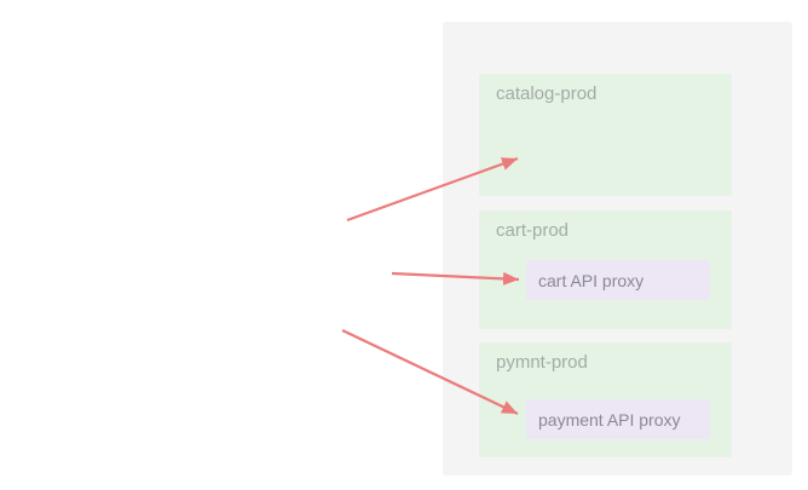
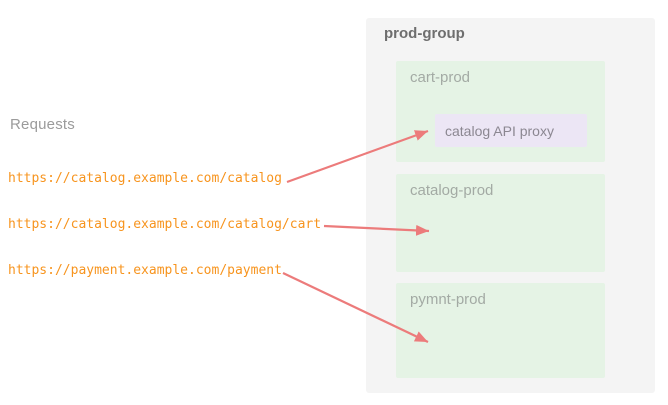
+ Requests
+ https://catalog.example.com/catalog
+ https://catalog.example.com/catalog/cart
+ https://payment.example.com/payment
+ prod-group
- catalog-prod
+ cart-prod
+ catalog API proxy
- cart-prod
+ catalog-prod
- cart API proxy
  pymnt-prod
- payment API proxy
